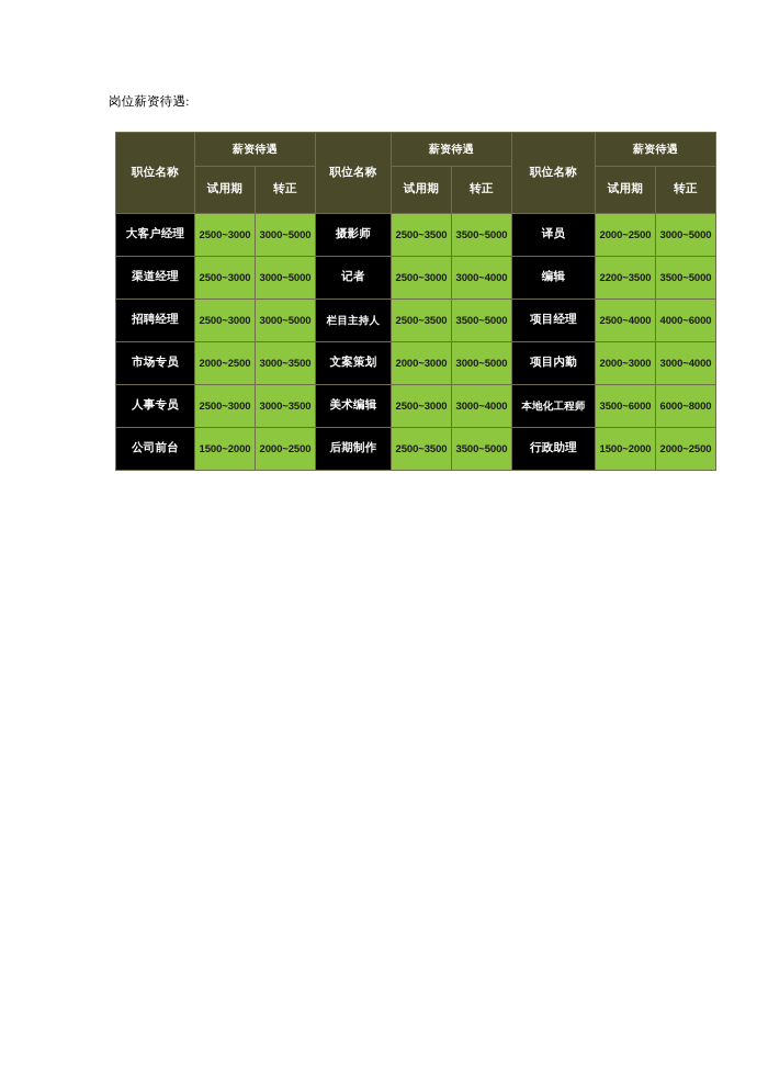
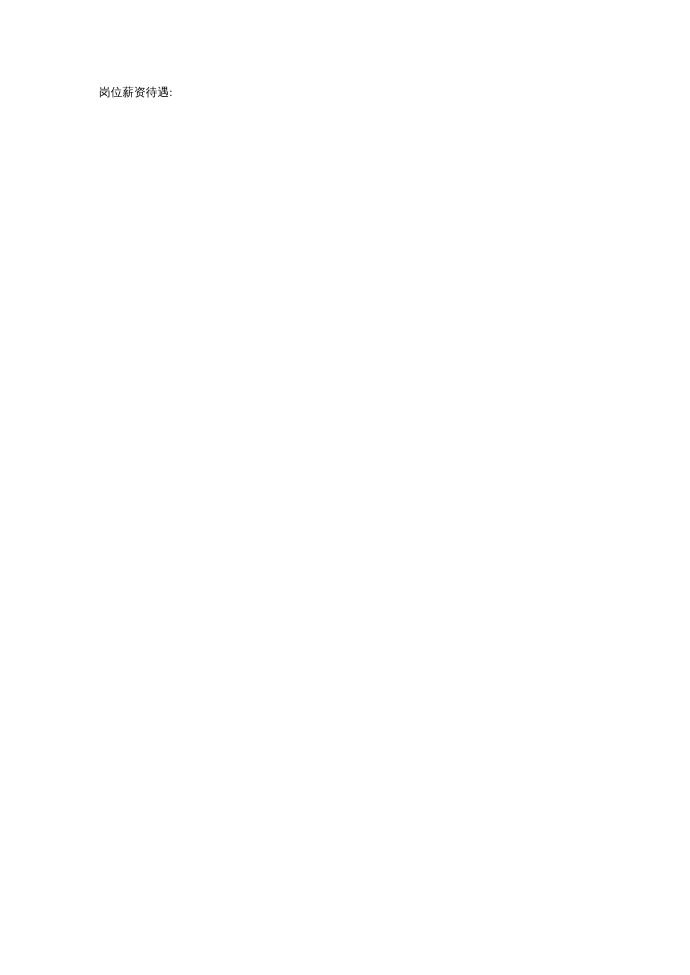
  岗位薪资待遇:
- 职位名称	薪资待遇	职位名称	薪资待遇	职位名称	薪资待遇
- 试用期	转正	试用期	转正	试用期	转正
- 大客户经理	2500~3000	3000~5000	摄影师	2500~3500	3500~5000	译员	2000~2500	3000~5000
- 渠道经理	2500~3000	3000~5000	记者	2500~3000	3000~4000	编辑	2200~3500	3500~5000
- 招聘经理	2500~3000	3000~5000	栏目主持人	2500~3500	3500~5000	项目经理	2500~4000	4000~6000
- 市场专员	2000~2500	3000~3500	文案策划	2000~3000	3000~5000	项目内勤	2000~3000	3000~4000
- 人事专员	2500~3000	3000~3500	美术编辑	2500~3000	3000~4000	本地化工程师	3500~6000	6000~8000
- 公司前台	1500~2000	2000~2500	后期制作	2500~3500	3500~5000	行政助理	1500~2000	2000~2500
